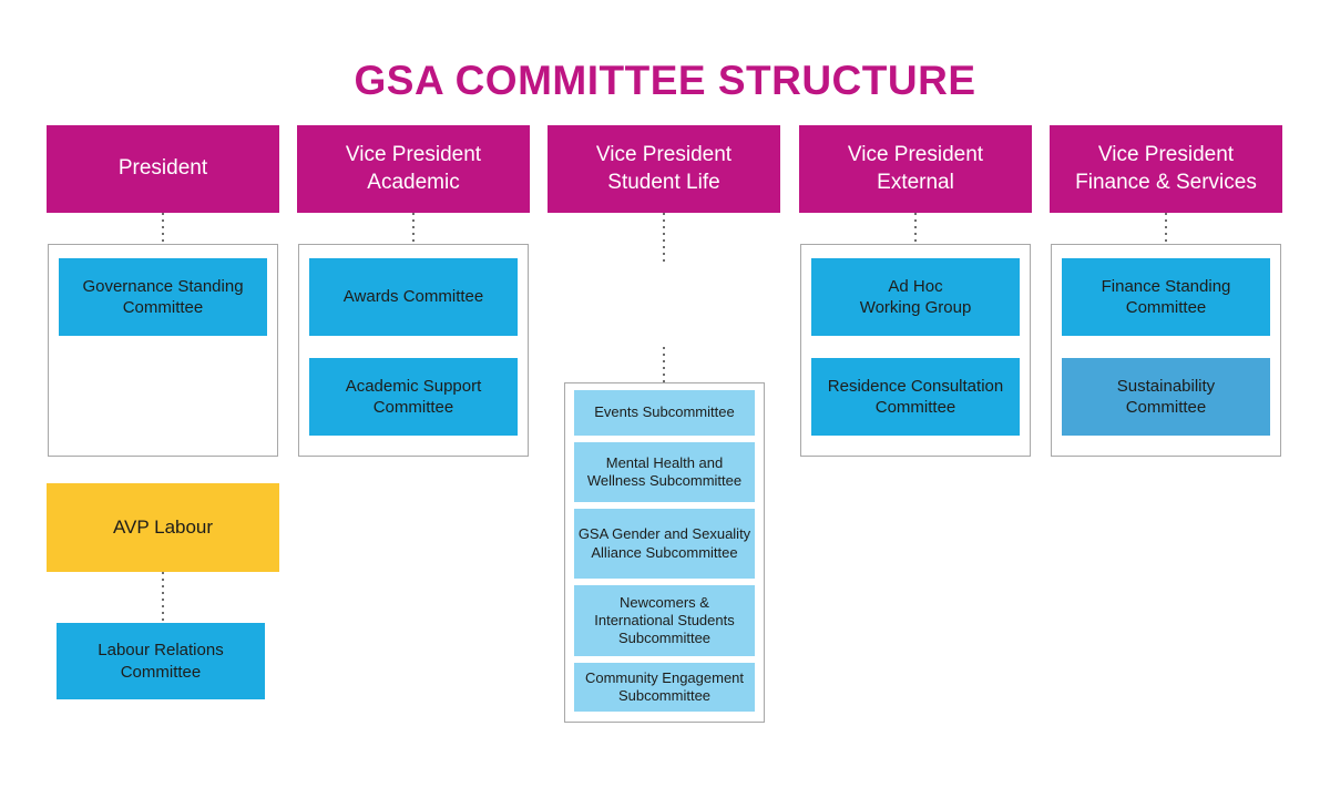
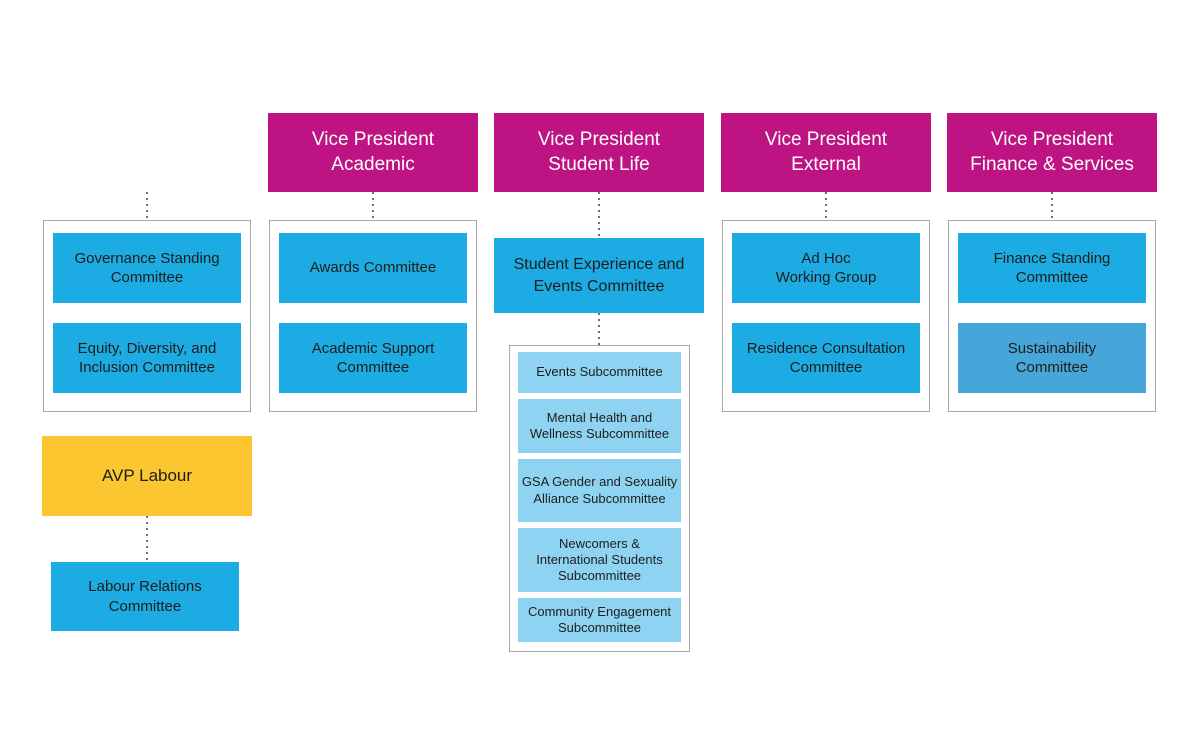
- GSA COMMITTEE STRUCTURE
- President
  Governance Standing
  Committee
+ Equity, Diversity, and
+ Inclusion Committee
  AVP Labour
  Labour Relations
  Committee
  Vice President
  Academic
  Awards Committee
  Academic Support
  Committee
  Vice President
  Student Life
+ Student Experience and
+ Events Committee
  Events Subcommittee
  Mental Health and
  Wellness Subcommittee
  GSA Gender and Sexuality
  Alliance Subcommittee
  Newcomers &
  International Students
  Subcommittee
  Community Engagement
  Subcommittee
  Vice President
  External
  Ad Hoc
  Working Group
  Residence Consultation
  Committee
  Vice President
  Finance & Services
  Finance Standing
  Committee
  Sustainability
  Committee
